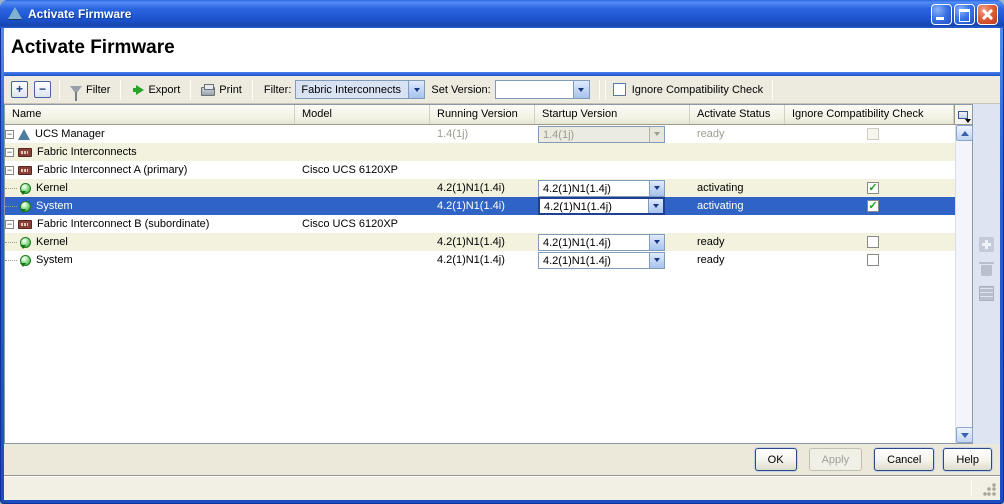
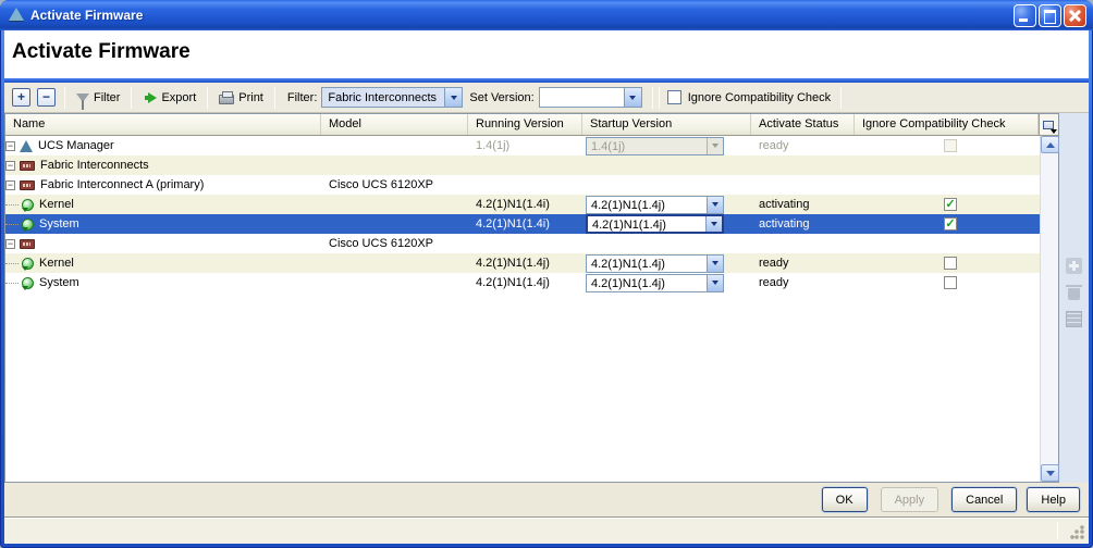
  Activate Firmware
  Activate Firmware
  +
  −
  Filter
  Export
  Print
  Filter:
  Fabric Interconnects
  Set Version:
  Ignore Compatibility Check
  Name
  Model
  Running Version
  Startup Version
  Activate Status
  Ignore Compatibility Check
  −
  UCS Manager
  1.4(1j)
  1.4(1j)
  ready
  −
  Fabric Interconnects
  −
  Fabric Interconnect A (primary)
  Cisco UCS 6120XP
  Kernel
  4.2(1)N1(1.4i)
  4.2(1)N1(1.4j)
  activating
  ✓
  System
  4.2(1)N1(1.4i)
  4.2(1)N1(1.4j)
  activating
  ✓
  −
- Fabric Interconnect B (subordinate)
  Cisco UCS 6120XP
  Kernel
  4.2(1)N1(1.4j)
  4.2(1)N1(1.4j)
  ready
  System
  4.2(1)N1(1.4j)
  4.2(1)N1(1.4j)
  ready
  OK
  Apply
  Cancel
  Help
